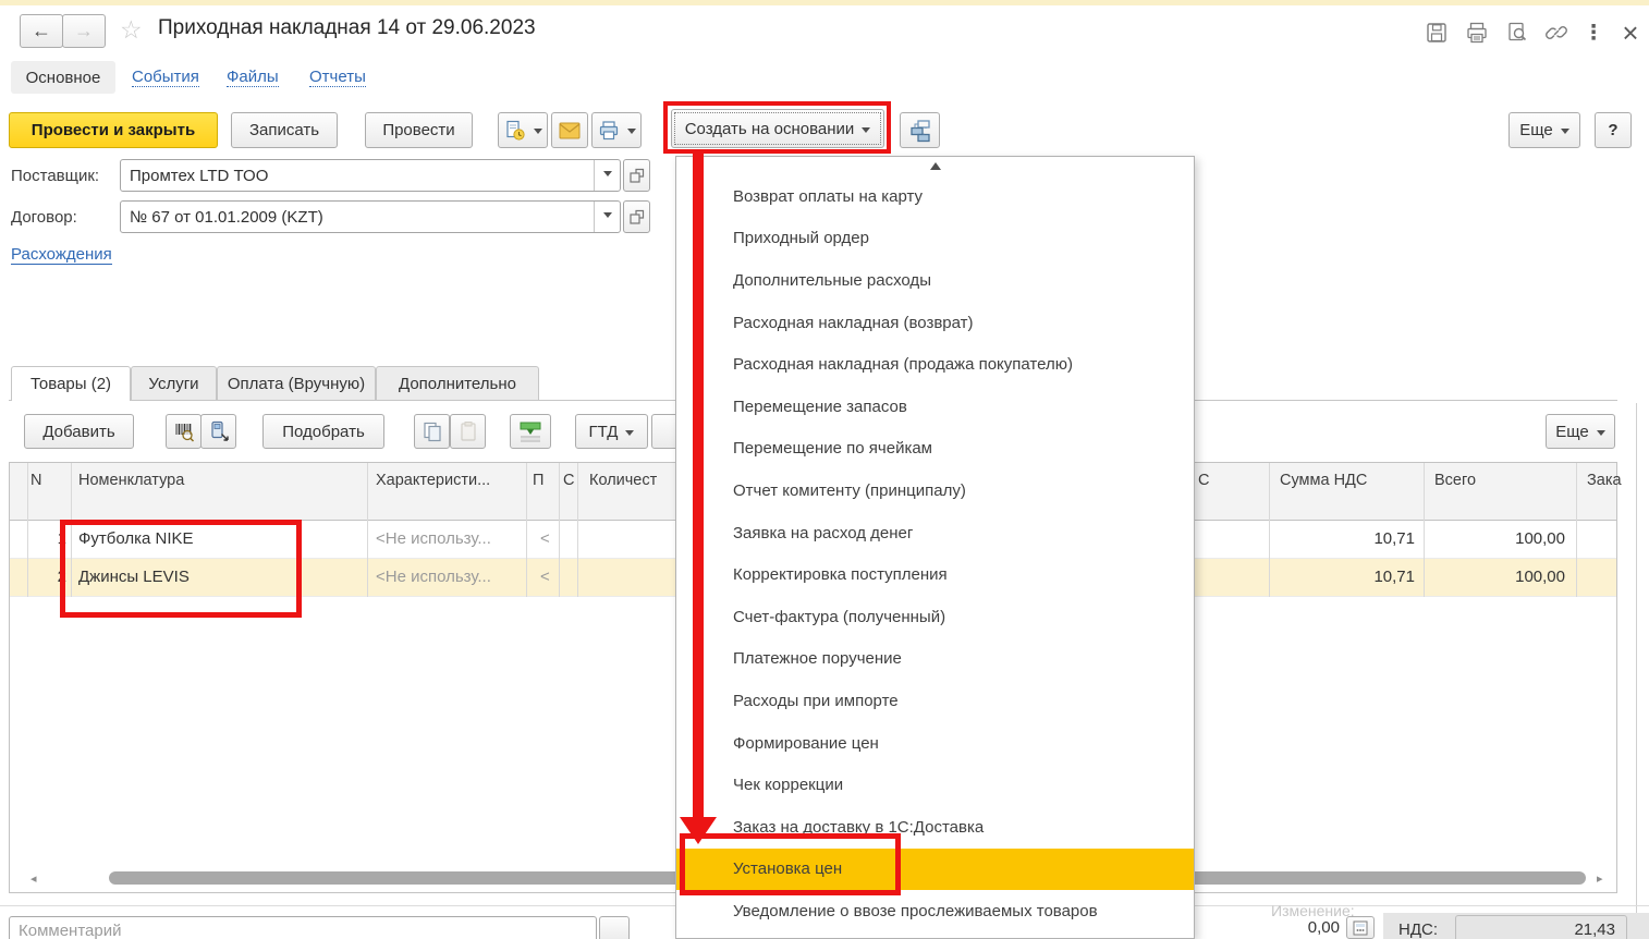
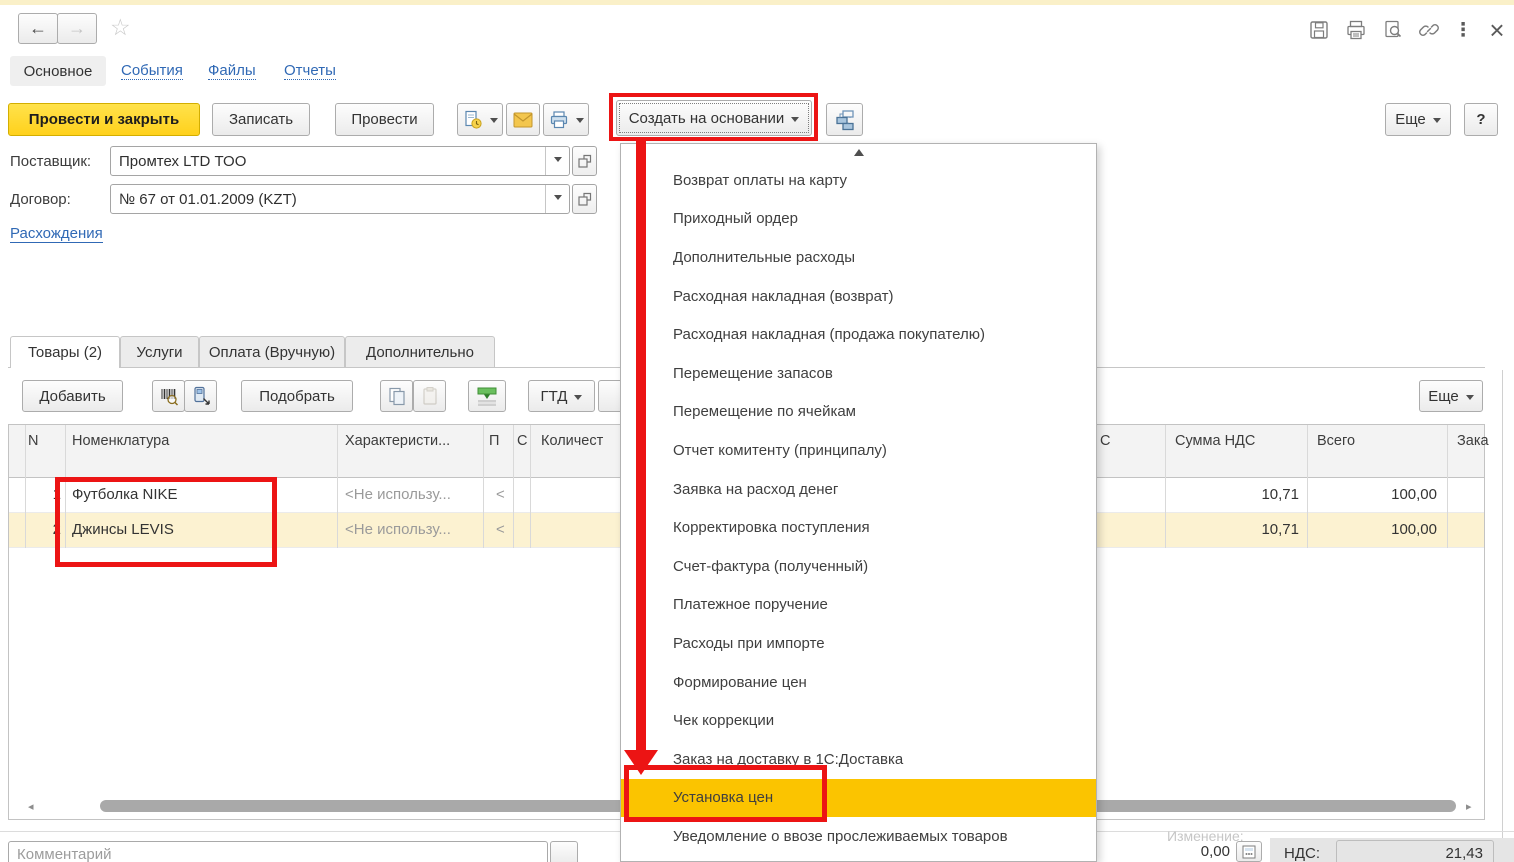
  ←
  →
  ☆
- Приходная накладная 14 от 29.06.2023
  ⋮
  ×
  Основное
  События
  Файлы
  Отчеты
  Провести и закрыть
  Записать
  Провести
  Создать на основании
  Еще
  ?
  Поставщик:
  Промтех LTD ТОО
  Договор:
  № 67 от 01.01.2009 (KZT)
  Расхождения
  Товары (2)
  Услуги
  Оплата (Вручную)
  Дополнительно
  Добавить
  Подобрать
  ГТД
  Еще
  N
  Номенклатура
  Характеристи...
  П
  С
  Количест
  С
  Сумма НДС
  Всего
  Зака
  1
  Футболка NIKE
  <Не использу...
  <
  10,71
  100,00
  2
  Джинсы LEVIS
  <Не использу...
  <
  10,71
  100,00
  ◂
  ▸
  Комментарий
  Изменение:
  0,00
  НДС:
  21,43
  Возврат оплаты на карту
  Приходный ордер
  Дополнительные расходы
  Расходная накладная (возврат)
  Расходная накладная (продажа покупателю)
  Перемещение запасов
  Перемещение по ячейкам
  Отчет комитенту (принципалу)
  Заявка на расход денег
  Корректировка поступления
  Счет-фактура (полученный)
  Платежное поручение
  Расходы при импорте
  Формирование цен
  Чек коррекции
  Заказ на доставку в 1С:Доставка
  Установка цен
  Уведомление о ввозе прослеживаемых товаров
